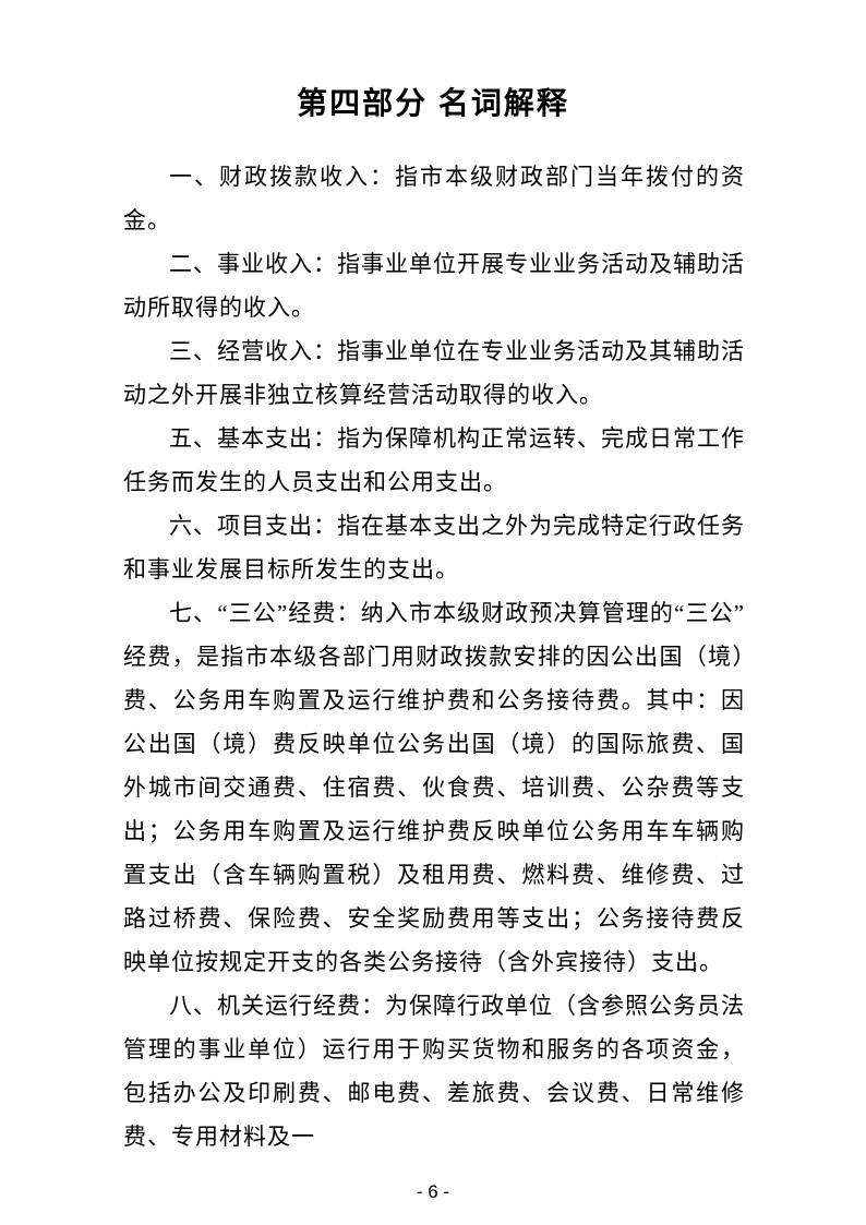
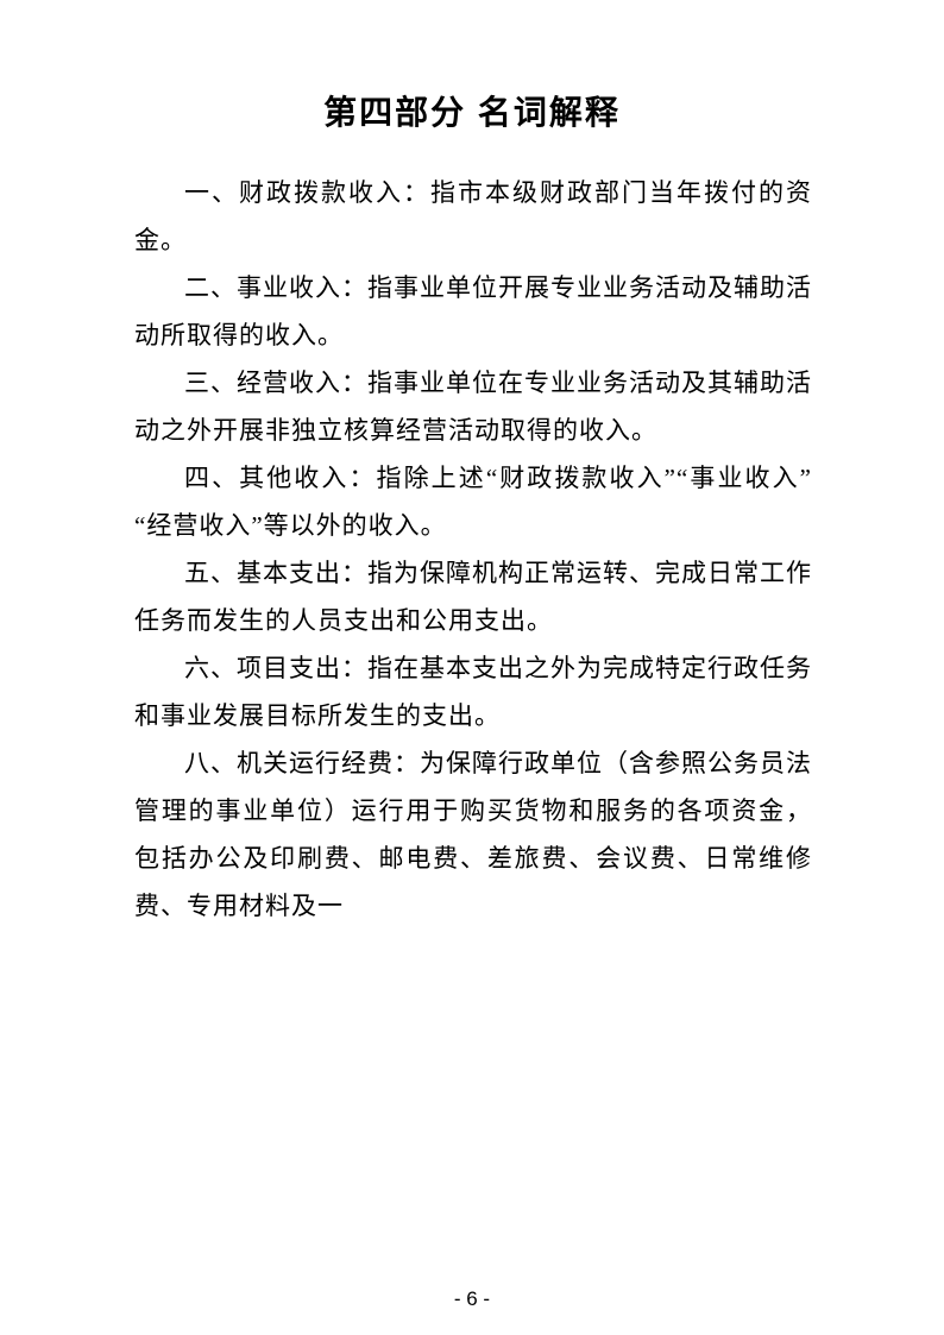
  第四部分 名词解释
  一、财政拨款收入：指市本级财政部门当年拨付的资金。
  二、事业收入：指事业单位开展专业业务活动及辅助活动所取得的收入。
  三、经营收入：指事业单位在专业业务活动及其辅助活动之外开展非独立核算经营活动取得的收入。
+ 四、其他收入：指除上述“财政拨款收入”“事业收入”“经营收入”等以外的收入。
  五、基本支出：指为保障机构正常运转、完成日常工作任务而发生的人员支出和公用支出。
  六、项目支出：指在基本支出之外为完成特定行政任务和事业发展目标所发生的支出。
- 七、“三公”经费：纳入市本级财政预决算管理的“三公”经费，是指市本级各部门用财政拨款安排的因公出国（境）费、公务用车购置及运行维护费和公务接待费。其中：因公出国（境）费反映单位公务出国（境）的国际旅费、国外城市间交通费、住宿费、伙食费、培训费、公杂费等支出；公务用车购置及运行维护费反映单位公务用车车辆购置支出（含车辆购置税）及租用费、燃料费、维修费、过路过桥费、保险费、安全奖励费用等支出；公务接待费反映单位按规定开支的各类公务接待（含外宾接待）支出。
  八、机关运行经费：为保障行政单位（含参照公务员法管理的事业单位）运行用于购买货物和服务的各项资金，包括办公及印刷费、邮电费、差旅费、会议费、日常维修费、专用材料及一
  - 6 -
